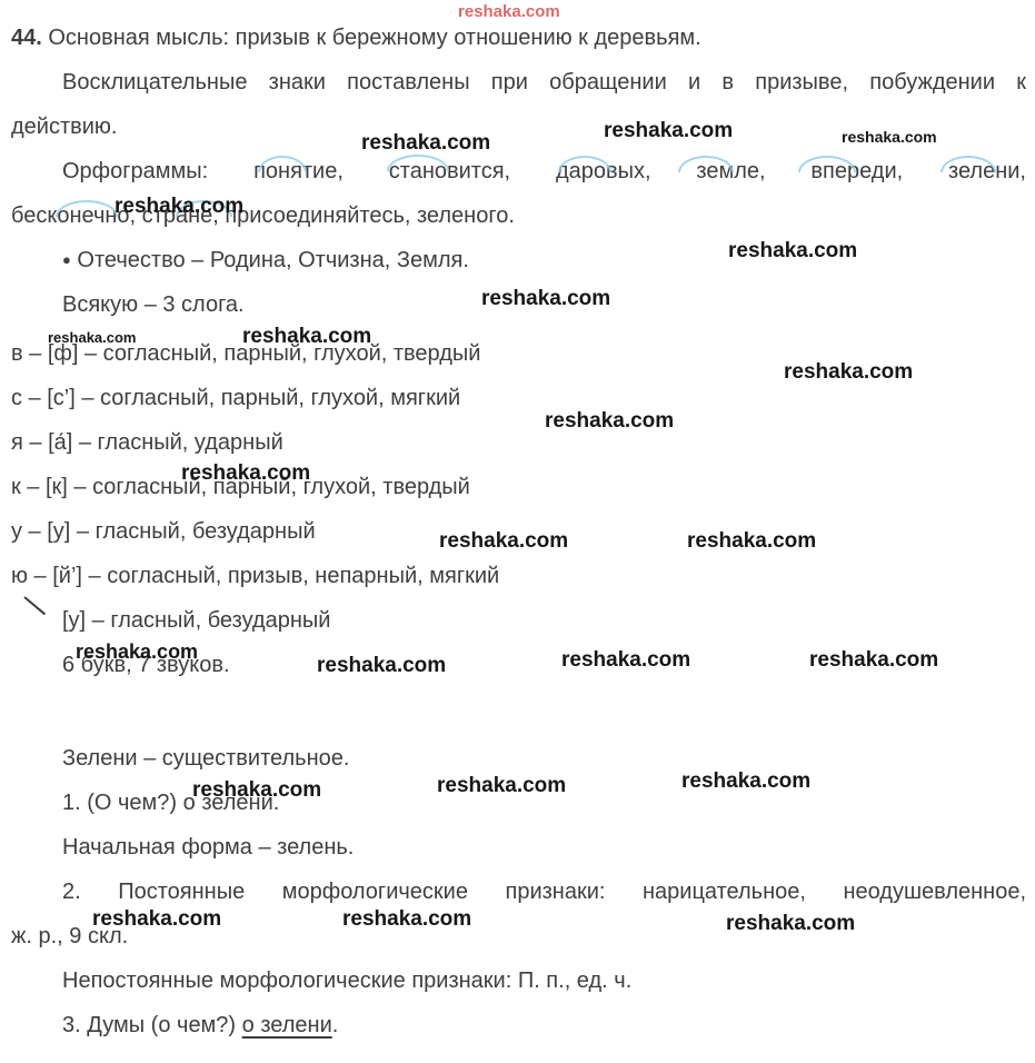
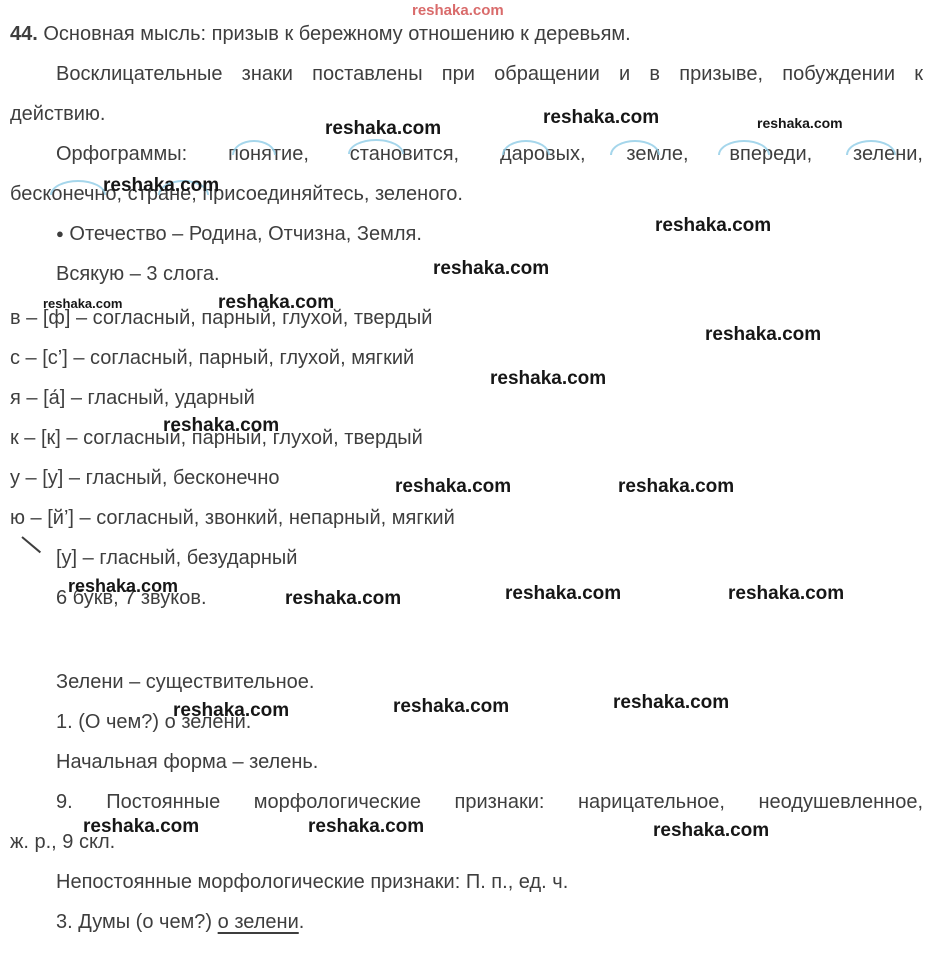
  reshaka.com
  reshaka.com
  reshaka.com
  reshaka.com
  reshaka.com
  reshaka.com
  reshaka.com
  reshaka.com
  reshaka.com
  reshaka.com
  reshaka.com
  reshaka.com
  reshaka.com
  reshaka.com
  reshaka.com
  reshaka.com
  reshaka.com
  reshaka.com
  reshaka.com
  reshaka.com
  reshaka.com
  reshaka.com
  reshaka.com
  reshaka.com
  44. Основная мысль: призыв к бережному отношению к деревьям.
  Восклицательные знаки поставлены при обращении и в призыве, побуждении к
  действию.
  Орфограммы: понятие, становится, даровых, земле, впереди, зелени,
  бесконечно, стране, присоединяйтесь, зеленого.
  ● Отечество – Родина, Отчизна, Земля.
  Всякую – 3 слога.
  в – [ф] – согласный, парный, глухой, твердый
  с – [с’] – согласный, парный, глухой, мягкий
  я – [а́] – гласный, ударный
  к – [к] – согласный, парный, глухой, твердый
- у – [у] – гласный, безударный
+ у – [у] – гласный, бесконечно
- ю – [й’] – согласный, призыв, непарный, мягкий
+ ю – [й’] – согласный, звонкий, непарный, мягкий
  [у] – гласный, безударный
  6 букв, 7 звуков.
  Зелени – существительное.
  1. (О чем?) о зелени.
  Начальная форма – зелень.
- 2. Постоянные морфологические признаки: нарицательное, неодушевленное,
+ 9. Постоянные морфологические признаки: нарицательное, неодушевленное,
  ж. р., 9 скл.
  Непостоянные морфологические признаки: П. п., ед. ч.
  3. Думы (о чем?) о зелени.
